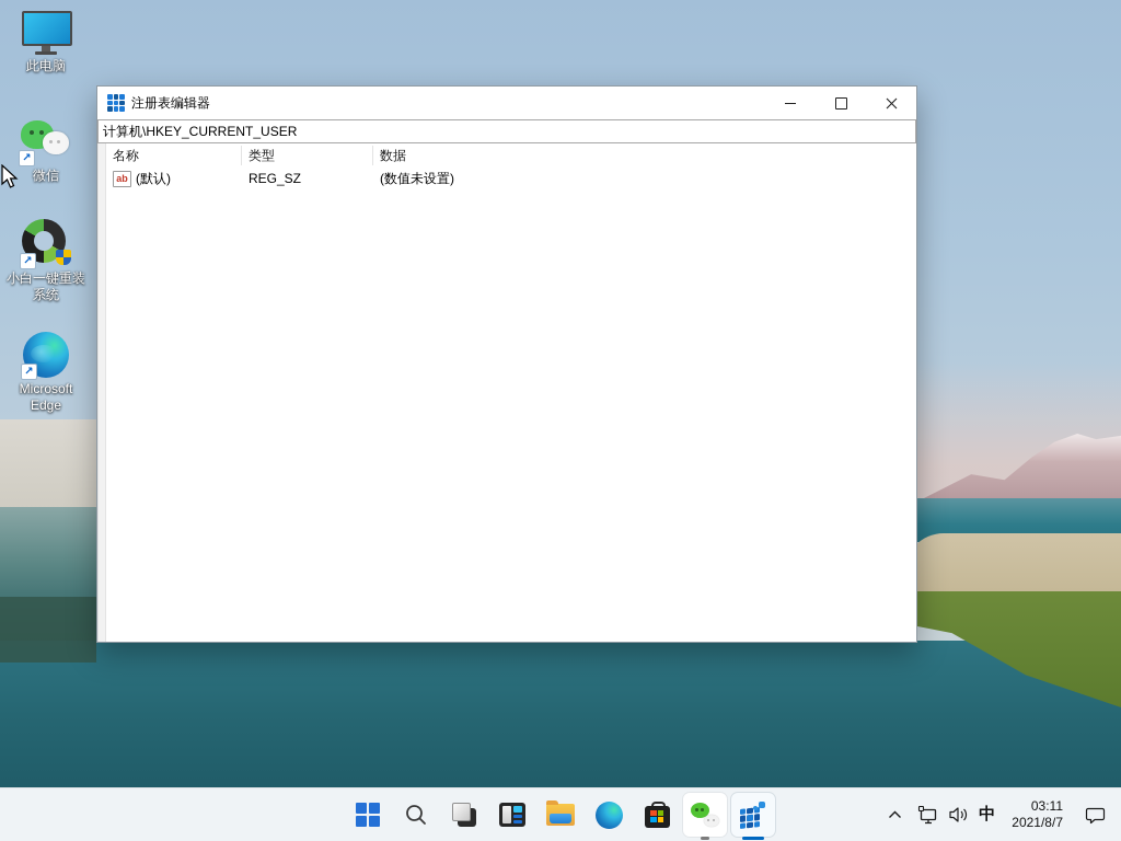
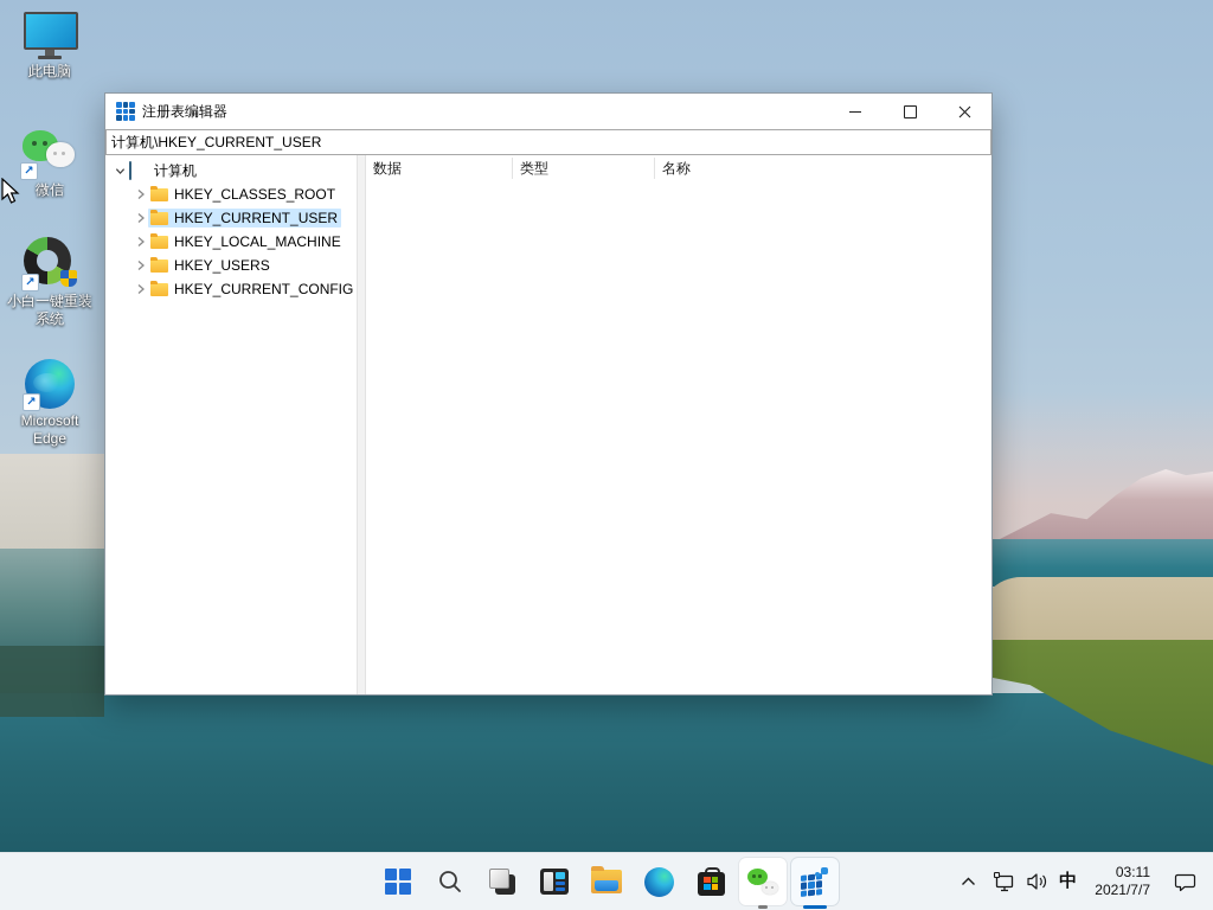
  此电脑
  ↗
  微信
  ↗
  小白一键重装
  系统
  ↗
  Microsoft
  Edge
  注册表编辑器
  计算机\HKEY_CURRENT_USER
+ 计算机
+ HKEY_CLASSES_ROOT
+ HKEY_CURRENT_USER
+ HKEY_LOCAL_MACHINE
+ HKEY_USERS
+ HKEY_CURRENT_CONFIG
- 名称
+ 数据
  类型
- 数据
+ 名称
- ab
- (默认)
- REG_SZ
- (数值未设置)
  中
  03:11
- 2021/8/7
+ 2021/7/7
